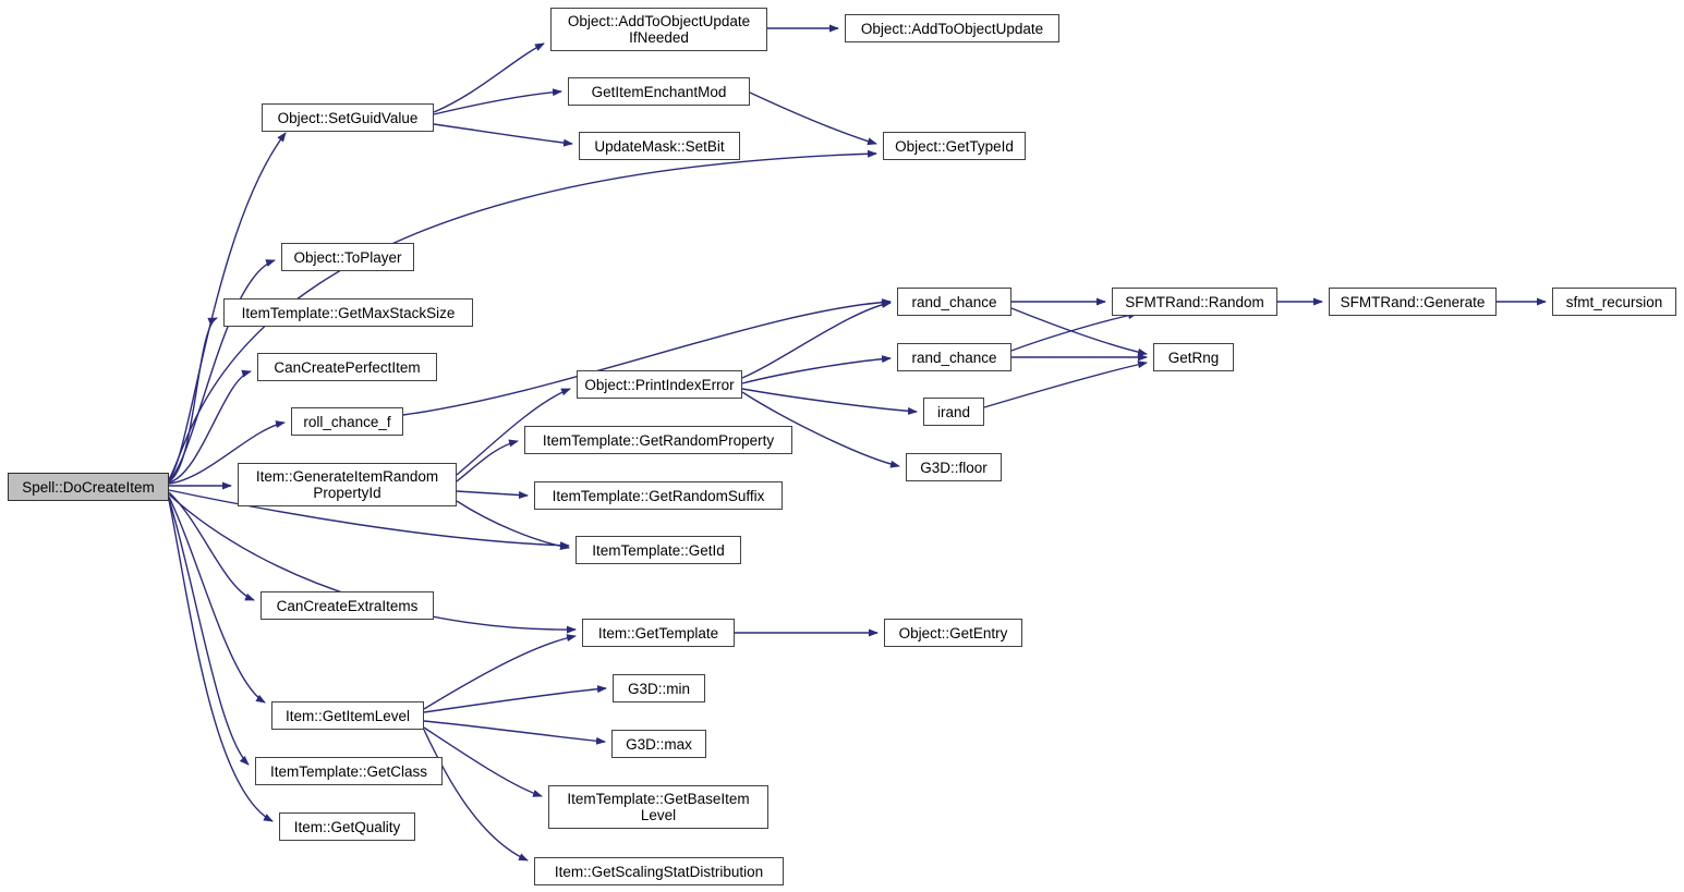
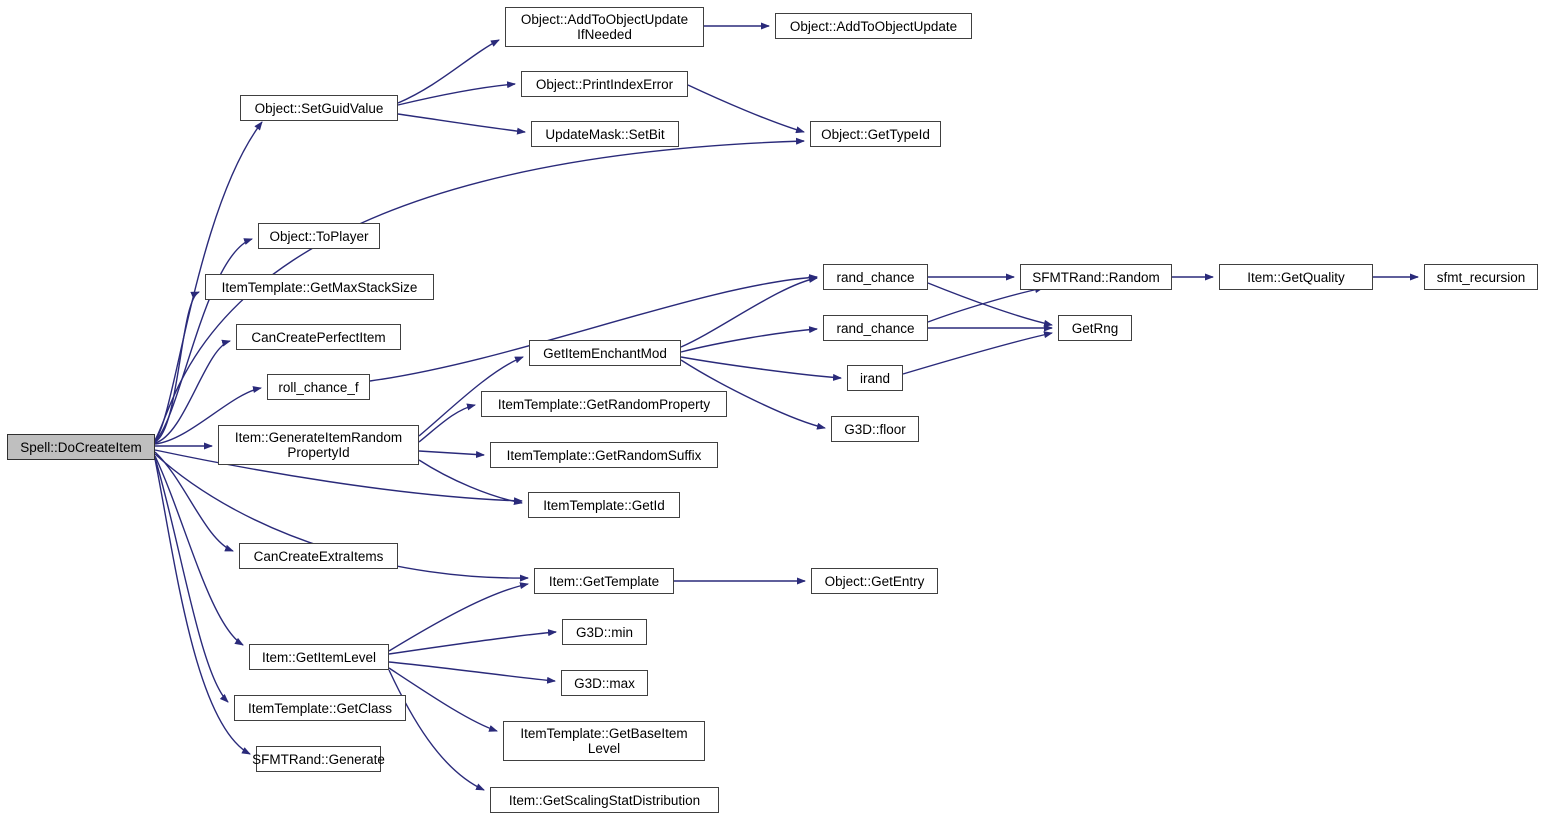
  Spell::DoCreateItem
  Object::SetGuidValue
  Object::AddToObjectUpdate
  IfNeeded
  Object::AddToObjectUpdate
- GetItemEnchantMod
+ Object::PrintIndexError
  UpdateMask::SetBit
  Object::GetTypeId
  Object::ToPlayer
  ItemTemplate::GetMaxStackSize
  CanCreatePerfectItem
  roll_chance_f
  Item::GenerateItemRandom
  PropertyId
  CanCreateExtraItems
  Item::GetItemLevel
  ItemTemplate::GetClass
- Item::GetQuality
+ SFMTRand::Generate
- Object::PrintIndexError
+ GetItemEnchantMod
  ItemTemplate::GetRandomProperty
  ItemTemplate::GetRandomSuffix
  ItemTemplate::GetId
  Item::GetTemplate
  Object::GetEntry
  G3D::min
  G3D::max
  ItemTemplate::GetBaseItem
  Level
  Item::GetScalingStatDistribution
  rand_chance
  rand_chance
  irand
  G3D::floor
  SFMTRand::Random
  GetRng
- SFMTRand::Generate
+ Item::GetQuality
  sfmt_recursion
